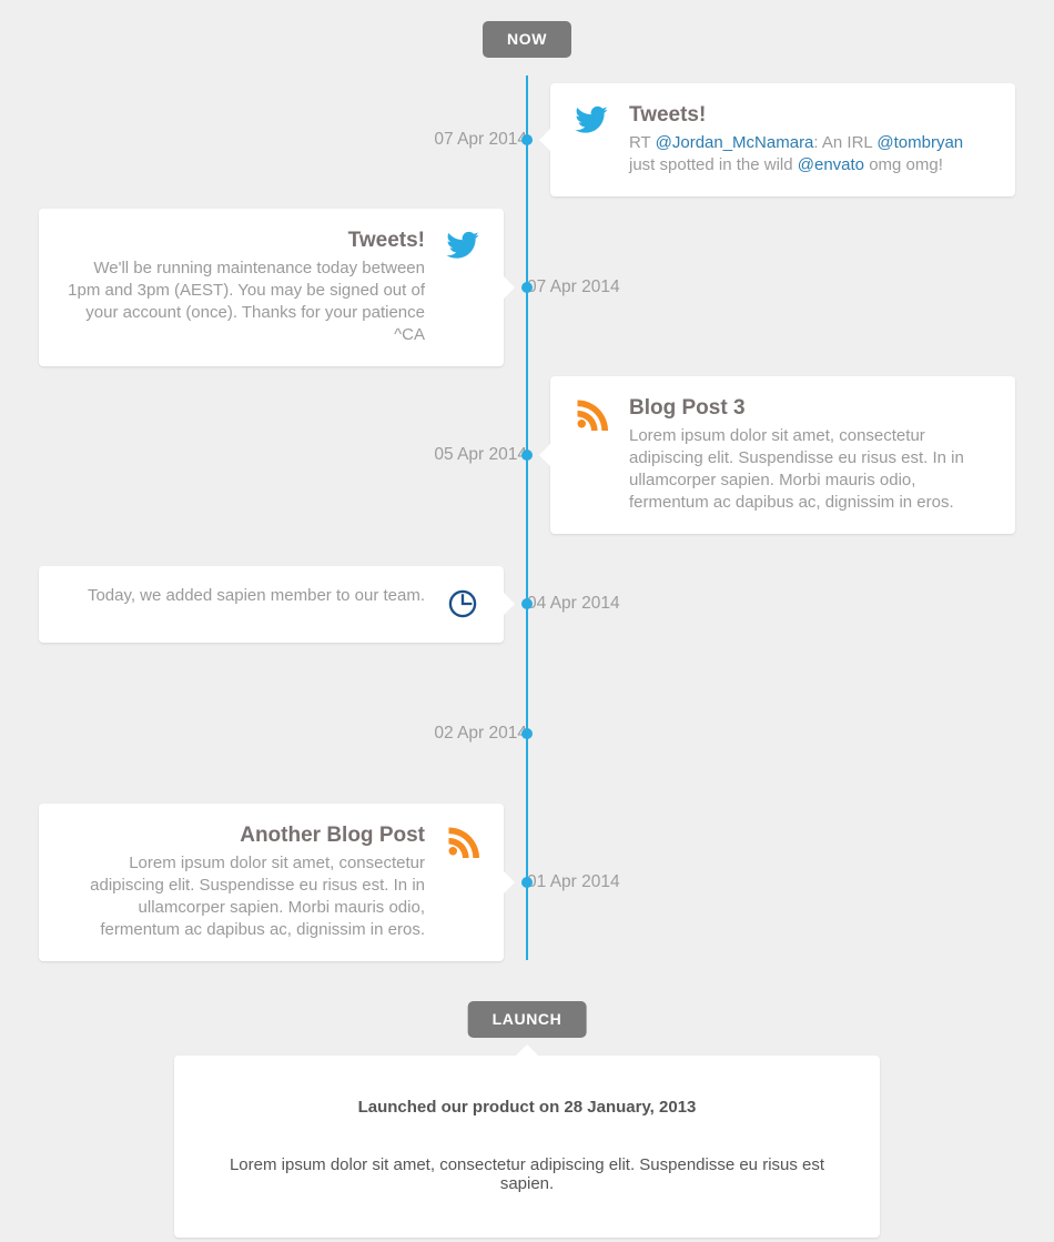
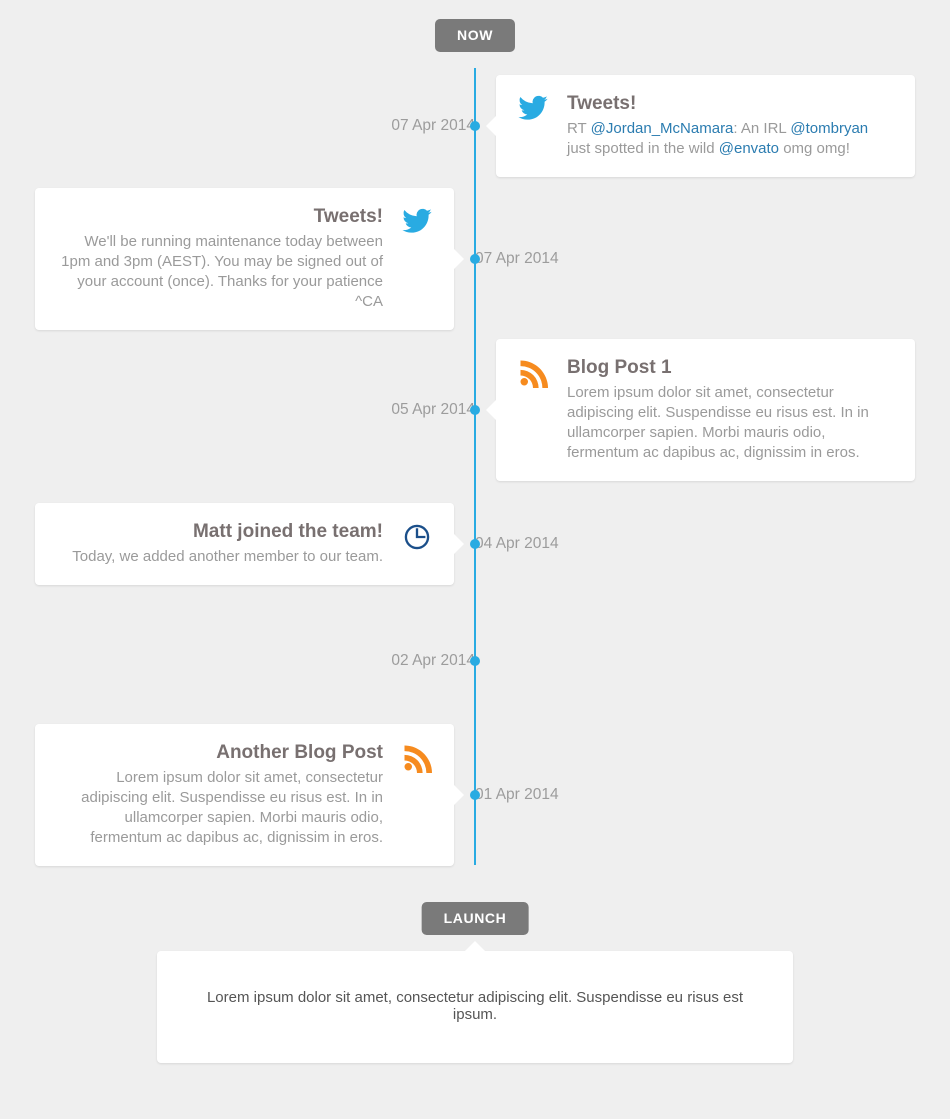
  NOW
  07 Apr 201
  Tweets!
  RT @Jordan_McNamara: An IRL @tombryan just spotted in the wild @envato omg omg!
  Tweets!
  We'll be running maintenance today between 1pm and 3pm (AEST). You may be signed out of your account (once). Thanks for your patience ^CA
  7 Apr 2014
  05 Apr 201
- Blog Post 3
+ Blog Post 1
  Lorem ipsum dolor sit amet, consectetur adipiscing elit. Suspendisse eu risus est. In in ullamcorper sapien. Morbi mauris odio, fermentum ac dapibus ac, dignissim in eros.
+ Matt joined the team!
- Today, we added sapien member to our team.
+ Today, we added another member to our team.
  4 Apr 2014
  02 Apr 201
  Another Blog Post
  Lorem ipsum dolor sit amet, consectetur adipiscing elit. Suspendisse eu risus est. In in ullamcorper sapien. Morbi mauris odio, fermentum ac dapibus ac, dignissim in eros.
  1 Apr 2014
  LAUNCH
- Launched our product on 28 January, 2013
- Lorem ipsum dolor sit amet, consectetur adipiscing elit. Suspendisse eu risus est sapien.
+ Lorem ipsum dolor sit amet, consectetur adipiscing elit. Suspendisse eu risus est ipsum.
